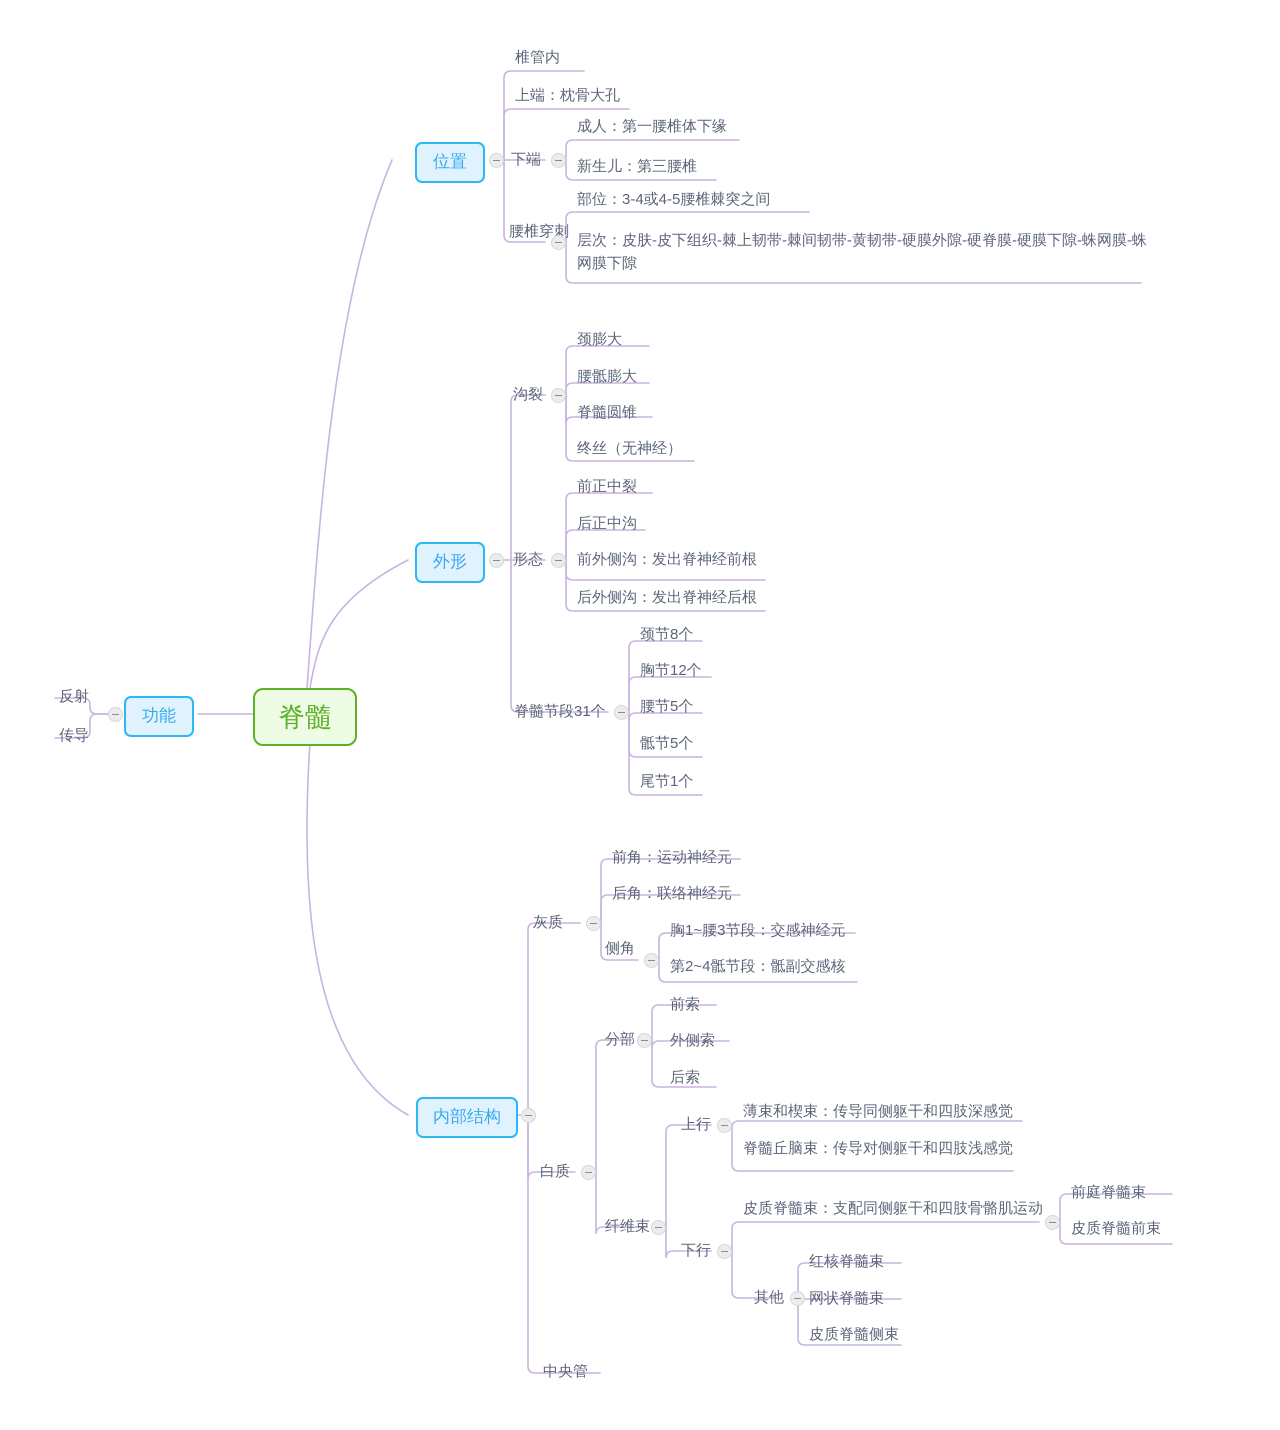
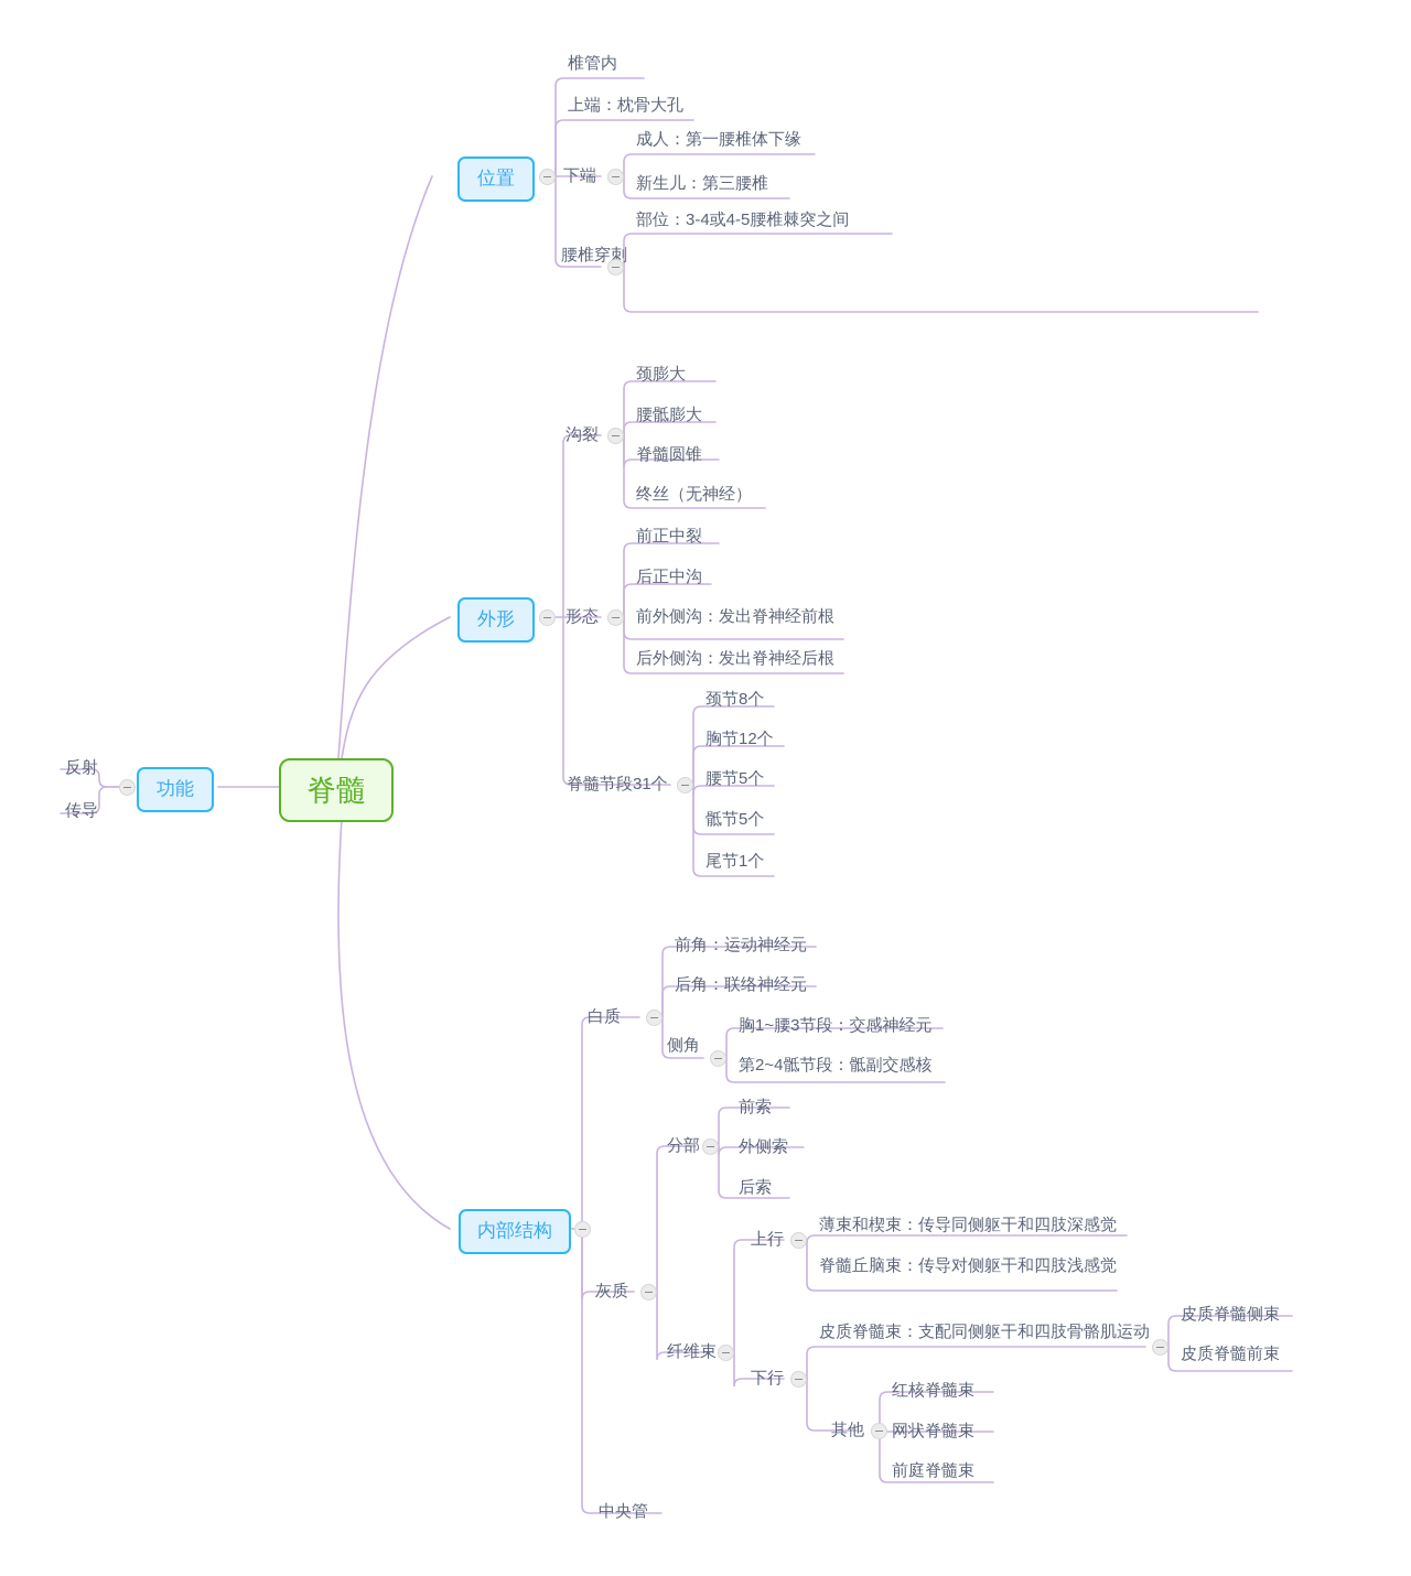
  脊髓
  功能
  反射
  传导
  位置
  椎管内
  上端：枕骨大孔
  下端
  成人：第一腰椎体下缘
  新生儿：第三腰椎
  腰椎穿刺
  部位：3-4或4-5腰椎棘突之间
- 层次：皮肤-皮下组织-棘上韧带-棘间韧带-黄韧带-硬膜外隙-硬脊膜-硬膜下隙-蛛网膜-蛛网膜下隙
  外形
  沟裂
  颈膨大
  腰骶膨大
  脊髓圆锥
  终丝（无神经）
  形态
  前正中裂
  后正中沟
  前外侧沟：发出脊神经前根
  后外侧沟：发出脊神经后根
  脊髓节段31个
  颈节8个
  胸节12个
  腰节5个
  骶节5个
  尾节1个
  内部结构
- 灰质
+ 白质
  前角：运动神经元
  后角：联络神经元
  侧角
  胸1~腰3节段：交感神经元
  第2~4骶节段：骶副交感核
- 白质
+ 灰质
  分部
  前索
  外侧索
  后索
  纤维束
  上行
  薄束和楔束：传导同侧躯干和四肢深感觉
  脊髓丘脑束：传导对侧躯干和四肢浅感觉
  下行
  皮质脊髓束：支配同侧躯干和四肢骨骼肌运动
- 前庭脊髓束
+ 皮质脊髓侧束
  皮质脊髓前束
  其他
  红核脊髓束
  网状脊髓束
- 皮质脊髓侧束
+ 前庭脊髓束
  中央管
